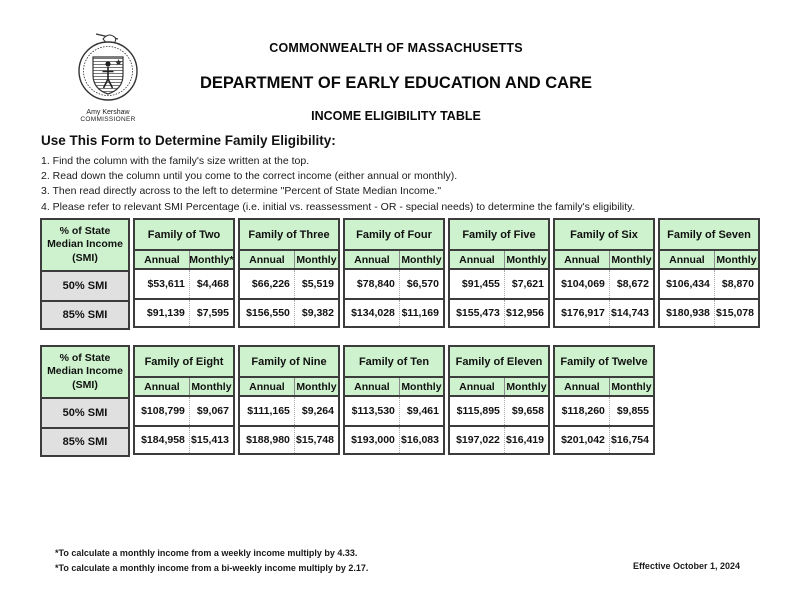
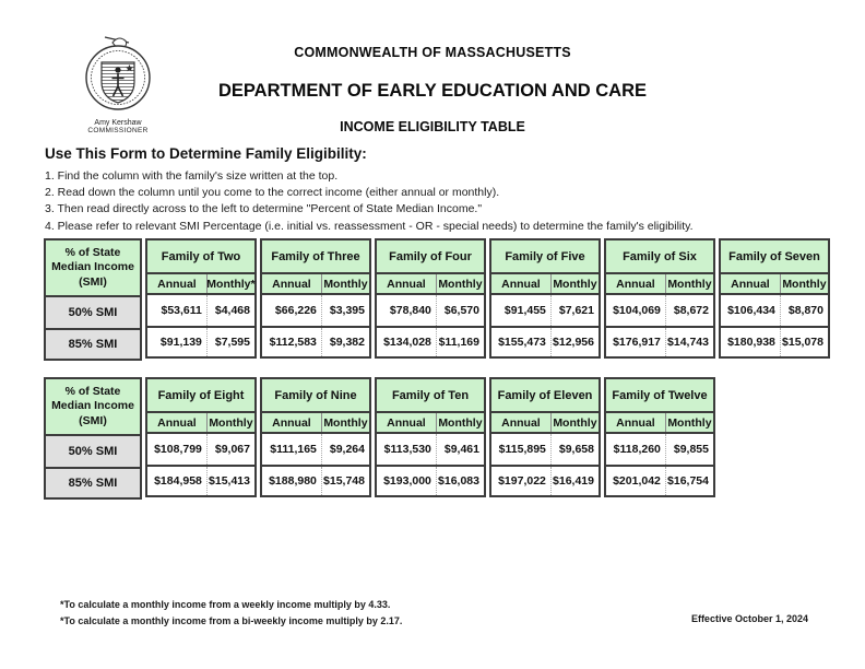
  COMMONWEALTH OF MASSACHUSETTS
  DEPARTMENT OF EARLY EDUCATION AND CARE
  INCOME ELIGIBILITY TABLE
  Use This Form to Determine Family Eligibility:
  1. Find the column with the family's size written at the top.
  2. Read down the column until you come to the correct income (either annual or monthly).
  3. Then read directly across to the left to determine "Percent of State Median Income."
  4. Please refer to relevant SMI Percentage (i.e. initial vs. reassessment - OR - special needs) to determine the family's eligibility.
  % of State Median Income (SMI)
  50% SMI
  85% SMI
  Family of Two
  Annual
  Monthly*
  $53,611
  $4,468
  $91,139
  $7,595
  Family of Three
  Annual
  Monthly
  $66,226
- $5,519
+ $3,395
- $156,550
+ $112,583
  $9,382
  Family of Four
  Annual
  Monthly
  $78,840
  $6,570
  $134,028
  $11,169
  Family of Five
  Annual
  Monthly
  $91,455
  $7,621
  $155,473
  $12,956
  Family of Six
  Annual
  Monthly
  $104,069
  $8,672
  $176,917
  $14,743
  Family of Seven
  Annual
  Monthly
  $106,434
  $8,870
  $180,938
  $15,078
  % of State Median Income (SMI)
  50% SMI
  85% SMI
  Family of Eight
  Annual
  Monthly
  $108,799
  $9,067
  $184,958
  $15,413
  Family of Nine
  Annual
  Monthly
  $111,165
  $9,264
  $188,980
  $15,748
  Family of Ten
  Annual
  Monthly
  $113,530
  $9,461
  $193,000
  $16,083
  Family of Eleven
  Annual
  Monthly
  $115,895
  $9,658
  $197,022
  $16,419
  Family of Twelve
  Annual
  Monthly
  $118,260
  $9,855
  $201,042
  $16,754
  *To calculate a monthly income from a weekly income multiply by 4.33.
  *To calculate a monthly income from a bi-weekly income multiply by 2.17.
  Effective October 1, 2024
